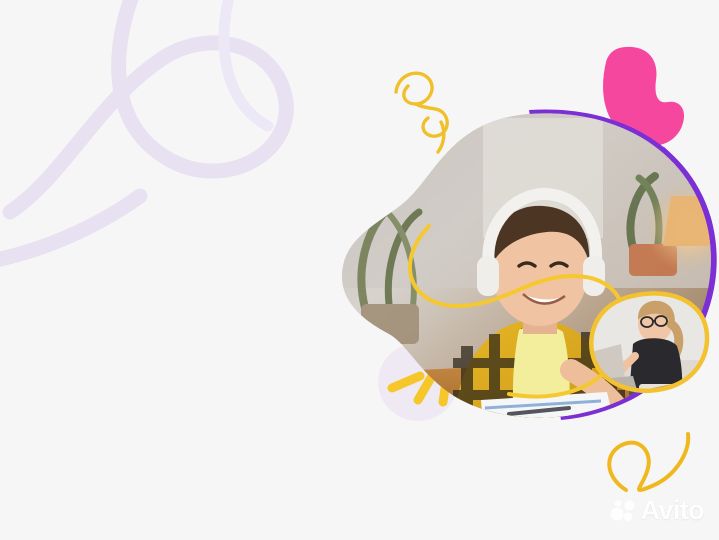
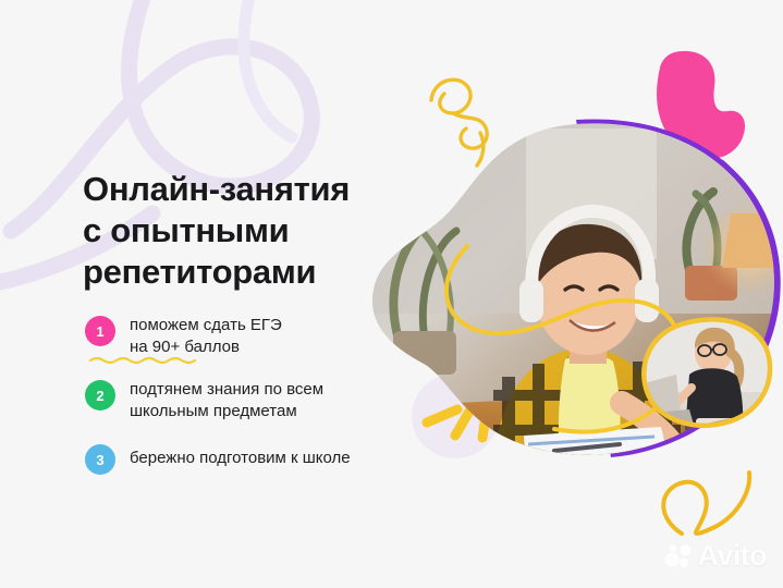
+ Онлайн-занятия
+ с опытными
+ репетиторами
+ 1
+ поможем сдать ЕГЭ
+ на 90+ баллов
+ 2
+ подтянем знания по всем
+ школьным предметам
+ 3
+ бережно подготовим к школе
